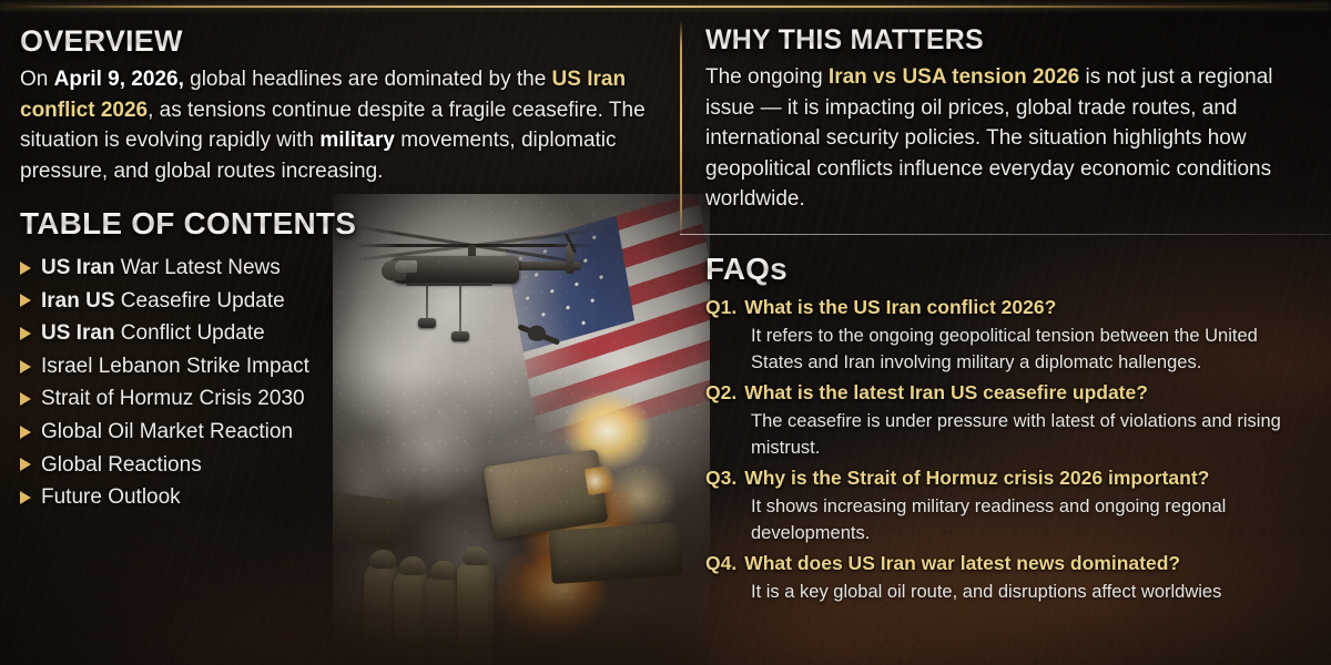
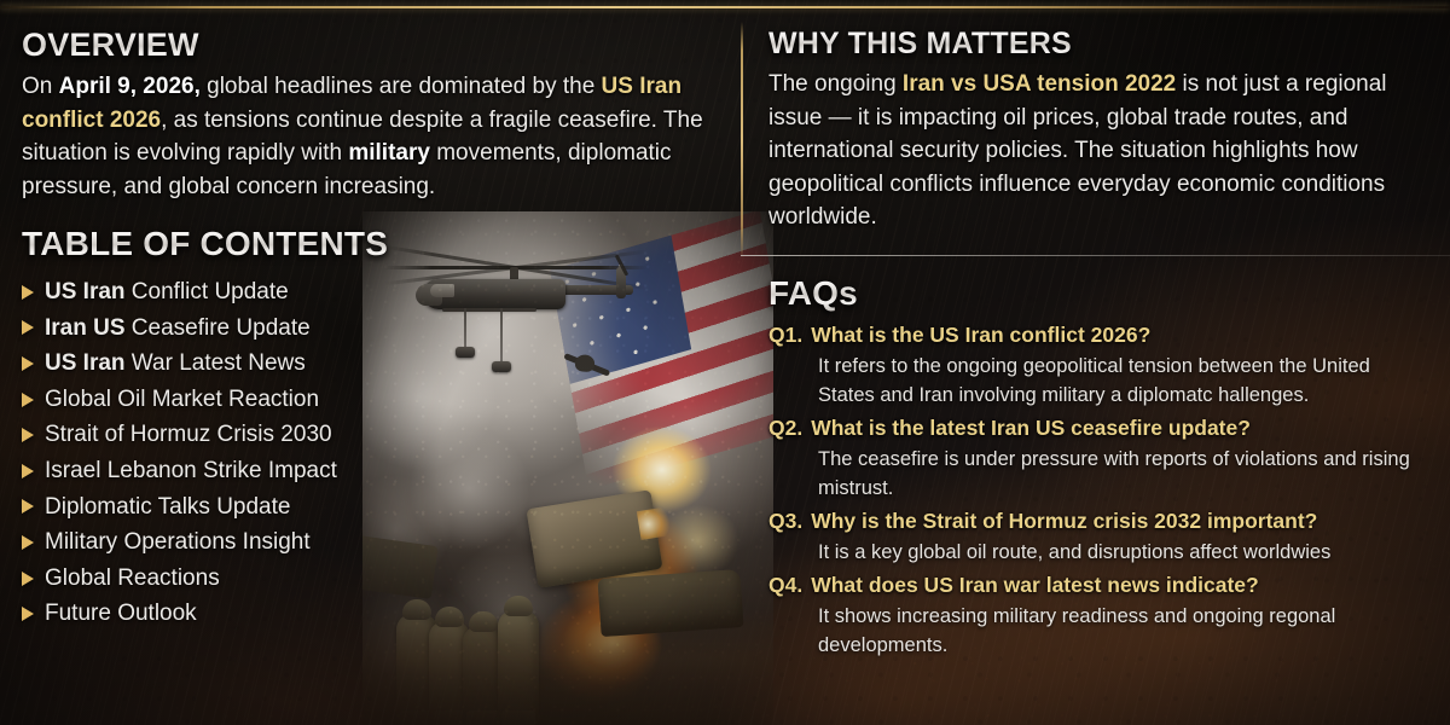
  OVERVIEW
- On April 9, 2026, global headlines are dominated by the US Iran conflict 2026, as tensions continue despite a fragile ceasefire. The situation is evolving rapidly with military movements, diplomatic pressure, and global routes increasing.
+ On April 9, 2026, global headlines are dominated by the US Iran conflict 2026, as tensions continue despite a fragile ceasefire. The situation is evolving rapidly with military movements, diplomatic pressure, and global concern increasing.
  TABLE OF CONTENTS
- US Iran War Latest News
+ US Iran Conflict Update
  Iran US Ceasefire Update
- US Iran Conflict Update
+ US Iran War Latest News
- Israel Lebanon Strike Impact
+ Global Oil Market Reaction
  Strait of Hormuz Crisis 2030
- Global Oil Market Reaction
+ Israel Lebanon Strike Impact
+ Diplomatic Talks Update
+ Military Operations Insight
  Global Reactions
  Future Outlook
  WHY THIS MATTERS
- The ongoing Iran vs USA tension 2026 is not just a regional issue — it is impacting oil prices, global trade routes, and international security policies. The situation highlights how geopolitical conflicts influence everyday economic conditions worldwide.
+ The ongoing Iran vs USA tension 2022 is not just a regional issue — it is impacting oil prices, global trade routes, and international security policies. The situation highlights how geopolitical conflicts influence everyday economic conditions worldwide.
  FAQs
  Q1.
  What is the US Iran conflict 2026?
  It refers to the ongoing geopolitical tension between the United States and Iran involving military a diplomatc hallenges.
  Q2.
  What is the latest Iran US ceasefire update?
- The ceasefire is under pressure with latest of violations and rising mistrust.
+ The ceasefire is under pressure with reports of violations and rising mistrust.
  Q3.
- Why is the Strait of Hormuz crisis 2026 important?
+ Why is the Strait of Hormuz crisis 2032 important?
- It shows increasing military readiness and ongoing regonal developments.
+ It is a key global oil route, and disruptions affect worldwies
  Q4.
- What does US Iran war latest news dominated?
+ What does US Iran war latest news indicate?
- It is a key global oil route, and disruptions affect worldwies
+ It shows increasing military readiness and ongoing regonal developments.
